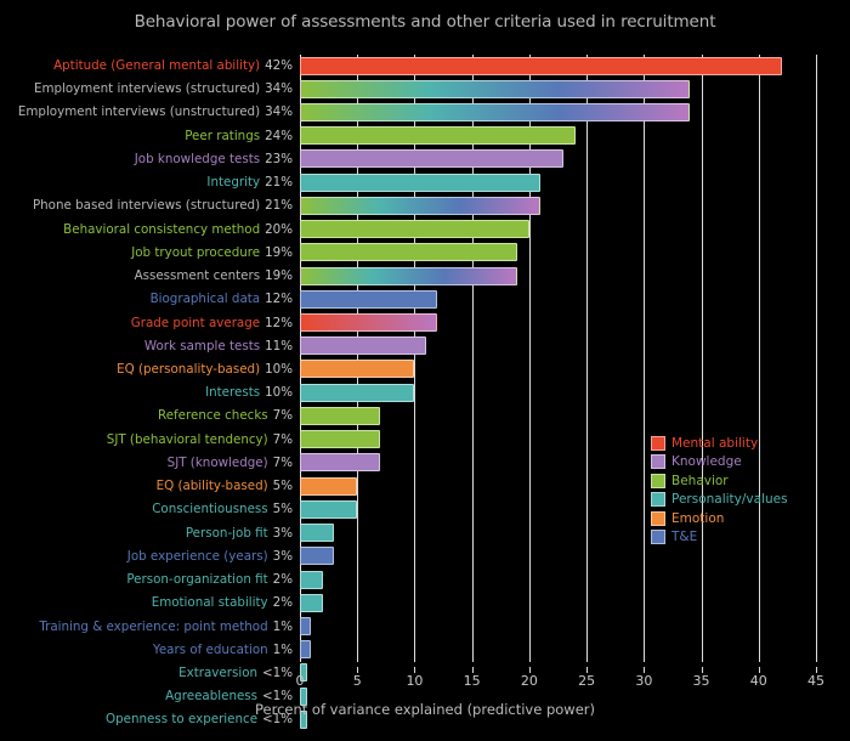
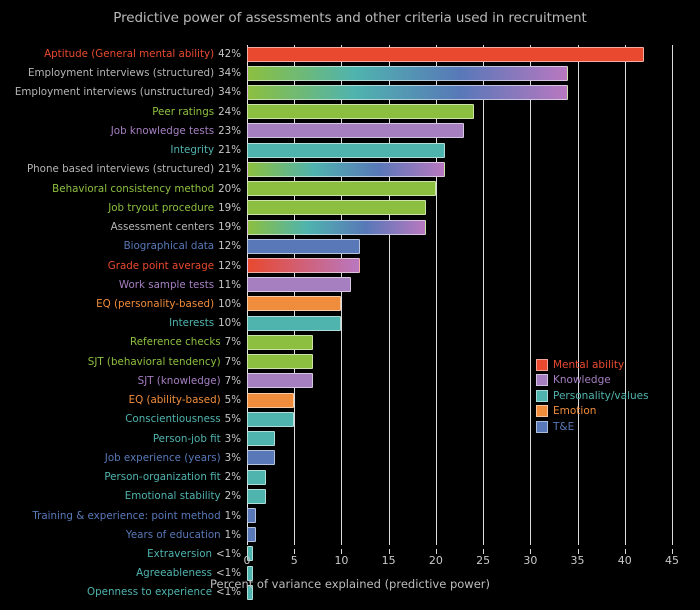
- Behavioral power of assessments and other criteria used in recruitment
+ Predictive power of assessments and other criteria used in recruitment
  Aptitude (General mental ability) 42%
  Employment interviews (structured) 34%
  Employment interviews (unstructured) 34%
  Peer ratings 24%
  Job knowledge tests 23%
  Integrity 21%
  Phone based interviews (structured) 21%
  Behavioral consistency method 20%
  Job tryout procedure 19%
  Assessment centers 19%
  Biographical data 12%
  Grade point average 12%
  Work sample tests 11%
  EQ (personality-based) 10%
  Interests 10%
  Reference checks 7%
  SJT (behavioral tendency) 7%
  SJT (knowledge) 7%
  EQ (ability-based) 5%
  Conscientiousness 5%
  Person-job fit 3%
  Job experience (years) 3%
  Person-organization fit 2%
  Emotional stability 2%
  Training & experience: point method 1%
  Years of education 1%
  Extraversion <1%
  Agreeableness <1%
  Openness to experience <1%
  0
  5
  10
  15
  20
  25
  30
  35
  40
  45
  Percent of variance explained (predictive power)
  Mental ability
  Knowledge
- Behavior
  Personality/values
  Emotion
  T&E
